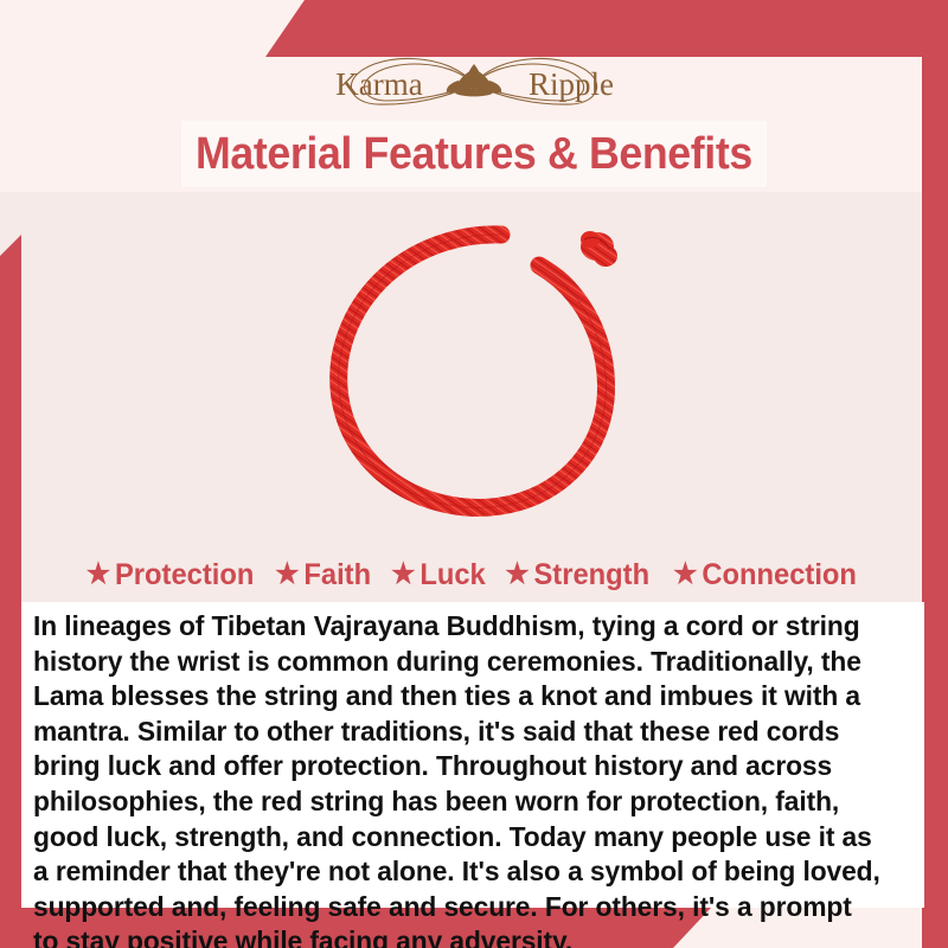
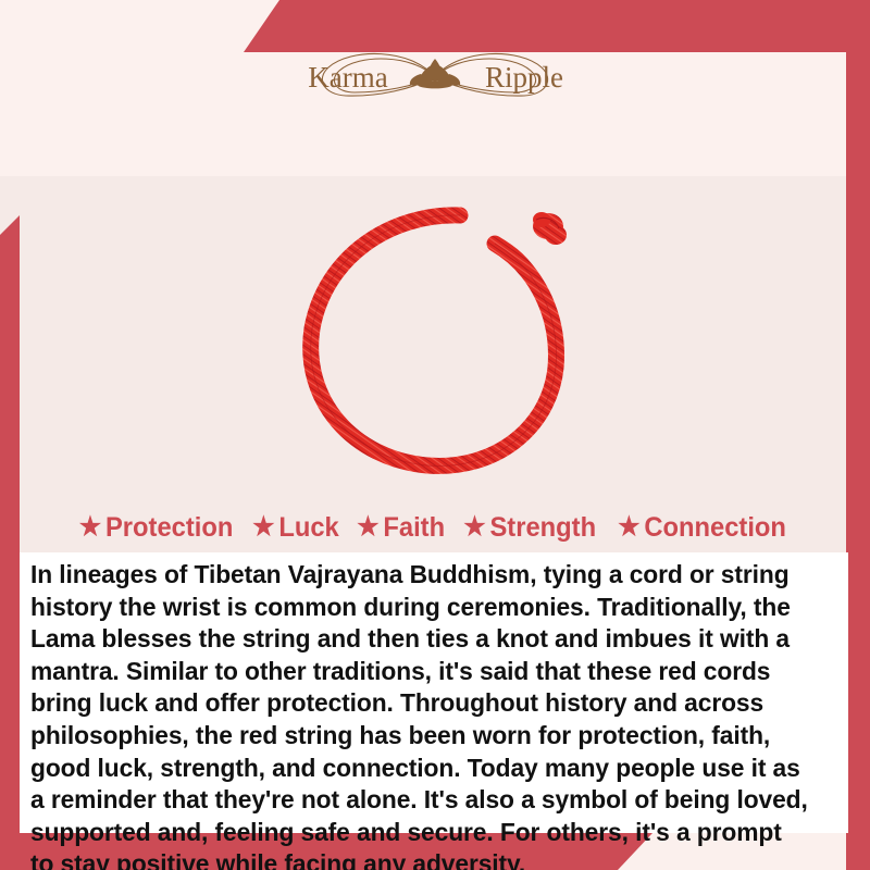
  Karma
  Ripple
- Material Features & Benefits
  ★
  Protection
  ★
- Faith
+ Luck
  ★
- Luck
+ Faith
  ★
  Strength
  ★
  Connection
  In lineages of Tibetan Vajrayana Buddhism, tying a cord or string history the wrist is common during ceremonies. Traditionally, the Lama blesses the string and then ties a knot and imbues it with a mantra. Similar to other traditions, it's said that these red cords bring luck and offer protection. Throughout history and across philosophies, the red string has been worn for protection, faith, good luck, strength, and connection. Today many people use it as a reminder that they're not alone. It's also a symbol of being loved, supported and, feeling safe and secure. For others, it's a prompt to stay positive while facing any adversity.
